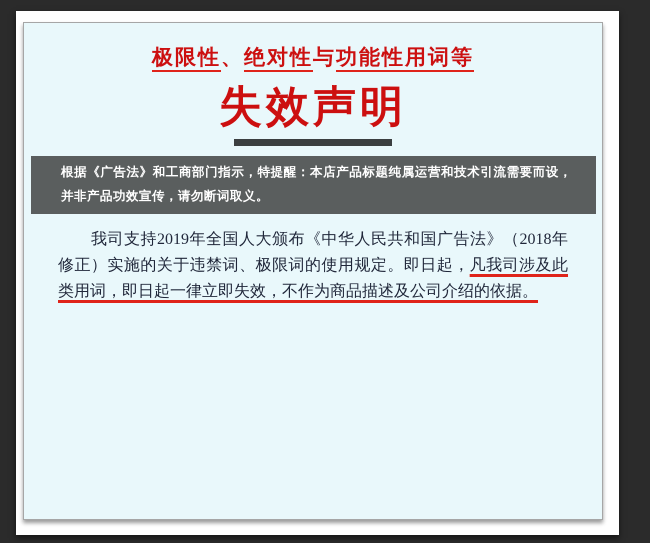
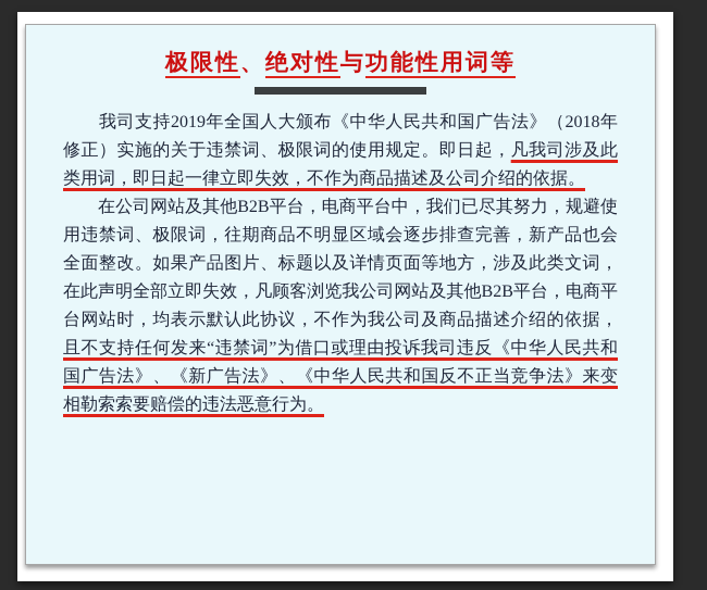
  极限性、绝对性与功能性用词等
- 失效声明
- 根据《广告法》和工商部门指示，特提醒：本店产品标题纯属运营和技术引流需要而设，并非产品功效宣传，请勿断词取义。
  我司支持2019年全国人大颁布《中华人民共和国广告法》（2018年修正）实施的关于违禁词、极限词的使用规定。即日起，凡我司涉及此类用词，即日起一律立即失效，不作为商品描述及公司介绍的依据。
+ 在公司网站及其他B2B平台，电商平台中，我们已尽其努力，规避使用违禁词、极限词，往期商品不明显区域会逐步排查完善，新产品也会全面整改。如果产品图片、标题以及详情页面等地方，涉及此类文词，在此声明全部立即失效，凡顾客浏览我公司网站及其他B2B平台，电商平台网站时，均表示默认此协议，不作为我公司及商品描述介绍的依据，且不支持任何发来“违禁词”为借口或理由投诉我司违反《中华人民共和国广告法》、《新广告法》、《中华人民共和国反不正当竞争法》来变相勒索索要赔偿的违法恶意行为。
